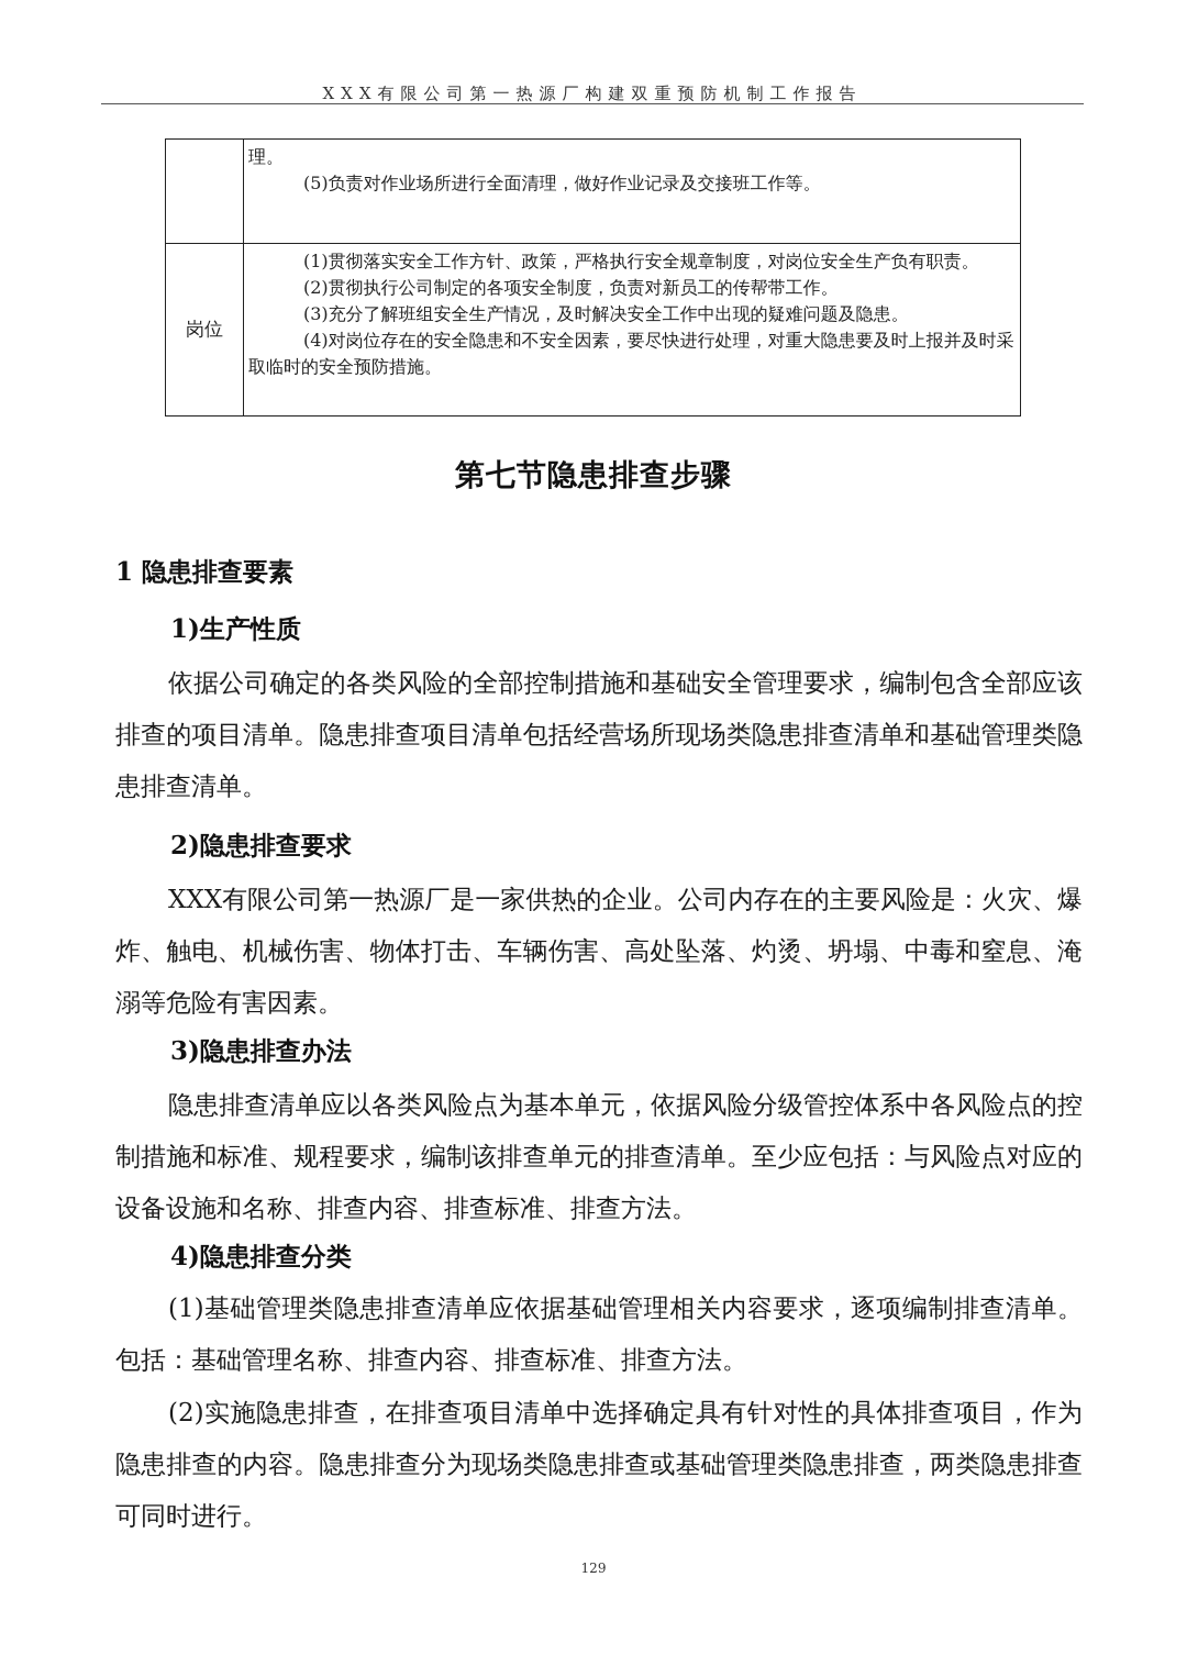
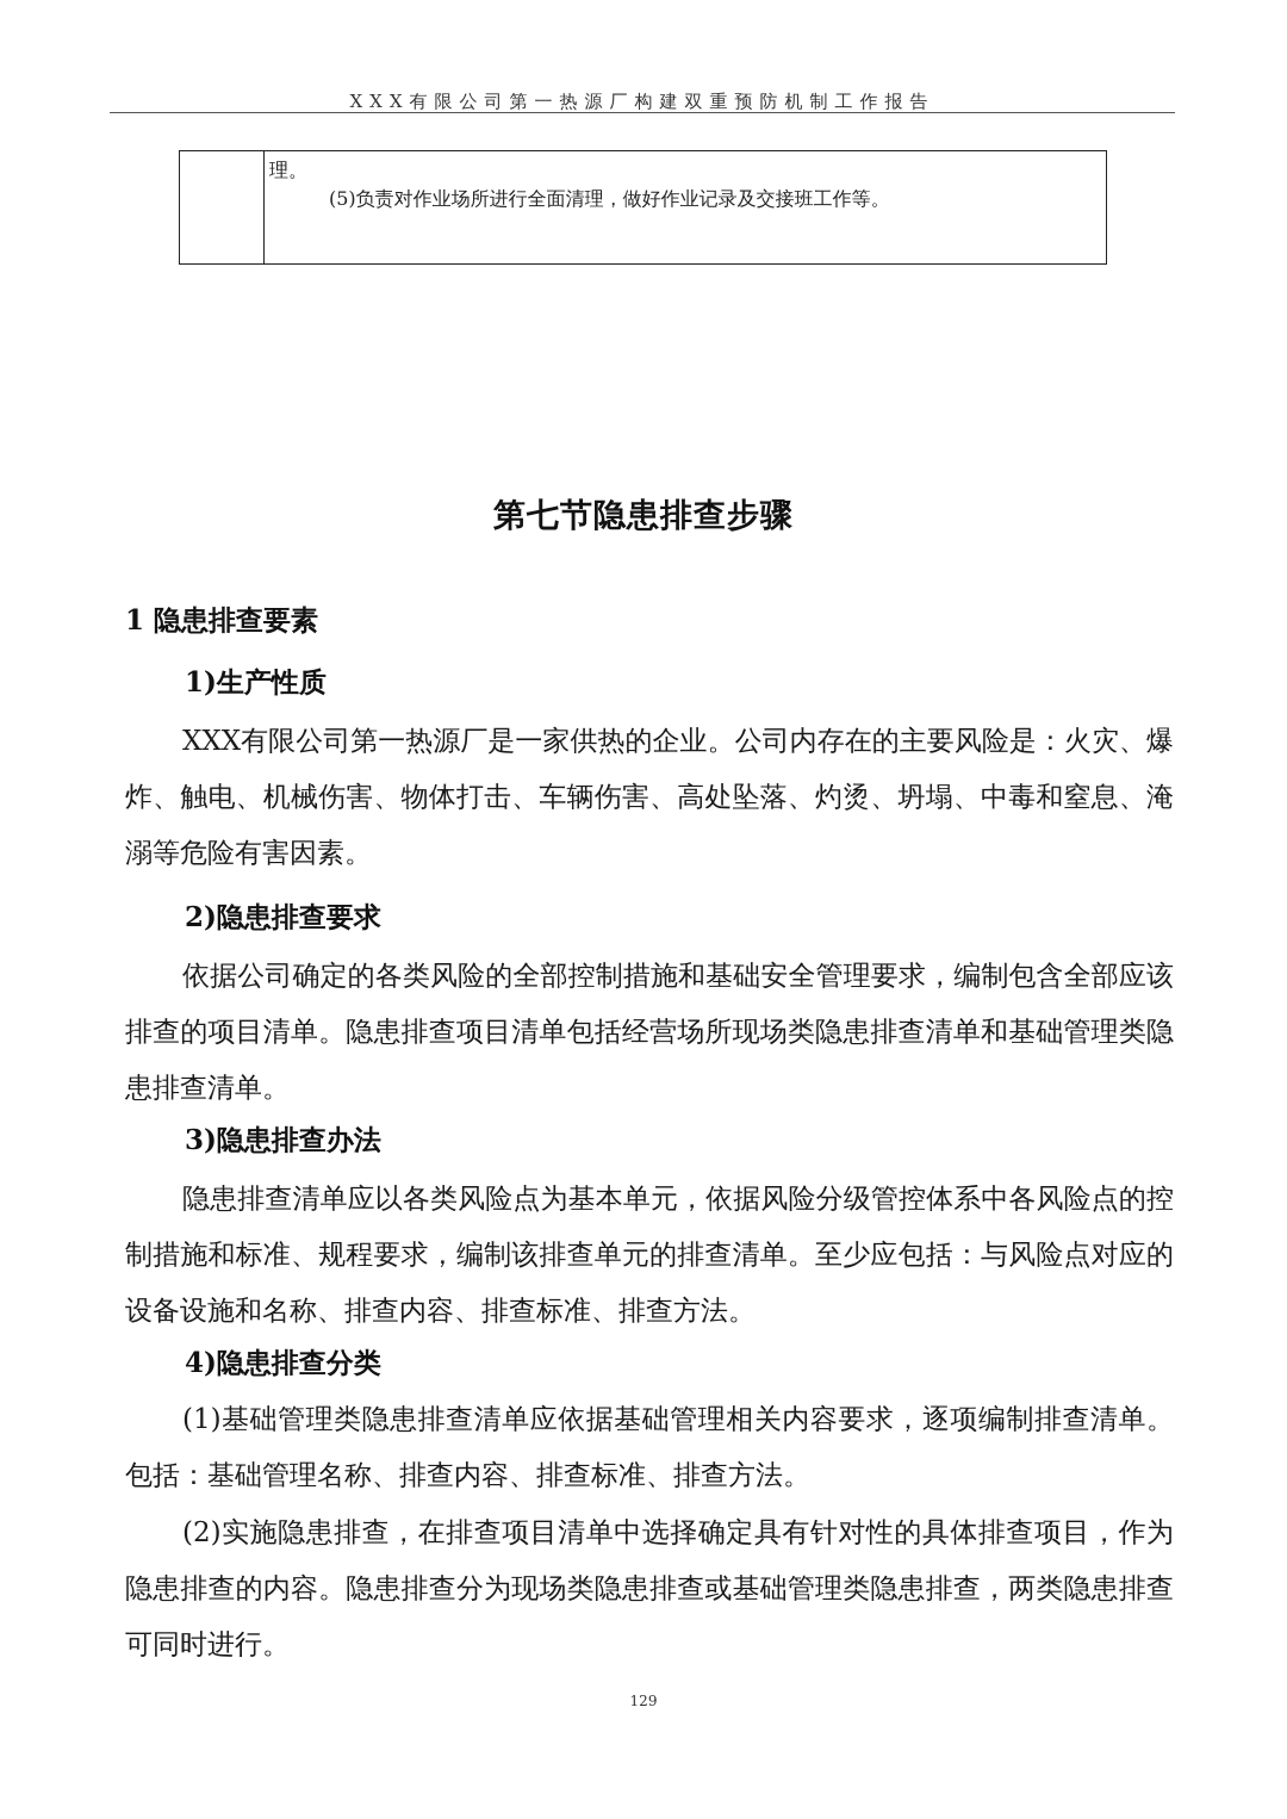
  XXX有限公司第一热源厂构建双重预防机制工作报告
  	理。 (5)负责对作业场所进行全面清理，做好作业记录及交接班工作等。
- 岗位	(1)贯彻落实安全工作方针、政策，严格执行安全规章制度，对岗位安全生产负有职责。 (2)贯彻执行公司制定的各项安全制度，负责对新员工的传帮带工作。 (3)充分了解班组安全生产情况，及时解决安全工作中出现的疑难问题及隐患。 (4)对岗位存在的安全隐患和不安全因素，要尽快进行处理，对重大隐患要及时上报并及时采取临时的安全预防措施。
  第七节隐患排查步骤
  1 隐患排查要素
  1)生产性质
- 依据公司确定的各类风险的全部控制措施和基础安全管理要求，编制包含全部应该排查的项目清单。隐患排查项目清单包括经营场所现场类隐患排查清单和基础管理类隐患排查清单。
+ XXX有限公司第一热源厂是一家供热的企业。公司内存在的主要风险是：火灾、爆炸、触电、机械伤害、物体打击、车辆伤害、高处坠落、灼烫、坍塌、中毒和窒息、淹溺等危险有害因素。
  2)隐患排查要求
- XXX有限公司第一热源厂是一家供热的企业。公司内存在的主要风险是：火灾、爆炸、触电、机械伤害、物体打击、车辆伤害、高处坠落、灼烫、坍塌、中毒和窒息、淹溺等危险有害因素。
+ 依据公司确定的各类风险的全部控制措施和基础安全管理要求，编制包含全部应该排查的项目清单。隐患排查项目清单包括经营场所现场类隐患排查清单和基础管理类隐患排查清单。
  3)隐患排查办法
  隐患排查清单应以各类风险点为基本单元，依据风险分级管控体系中各风险点的控制措施和标准、规程要求，编制该排查单元的排查清单。至少应包括：与风险点对应的设备设施和名称、排查内容、排查标准、排查方法。
  4)隐患排查分类
  (1)基础管理类隐患排查清单应依据基础管理相关内容要求，逐项编制排查清单。包括：基础管理名称、排查内容、排查标准、排查方法。
  (2)实施隐患排查，在排查项目清单中选择确定具有针对性的具体排查项目，作为隐患排查的内容。隐患排查分为现场类隐患排查或基础管理类隐患排查，两类隐患排查可同时进行。
  129
